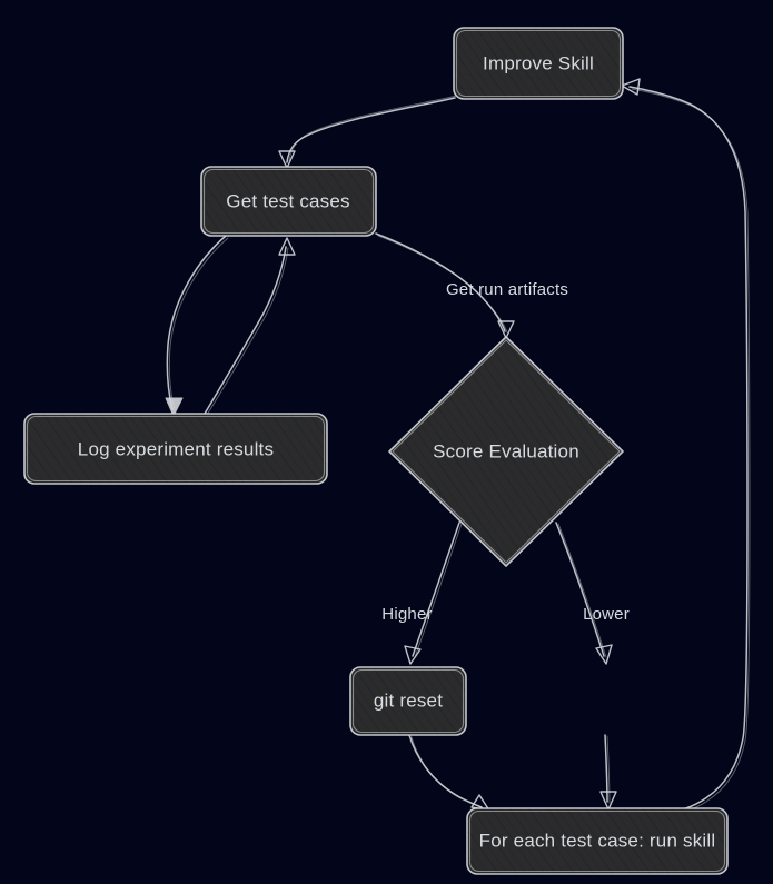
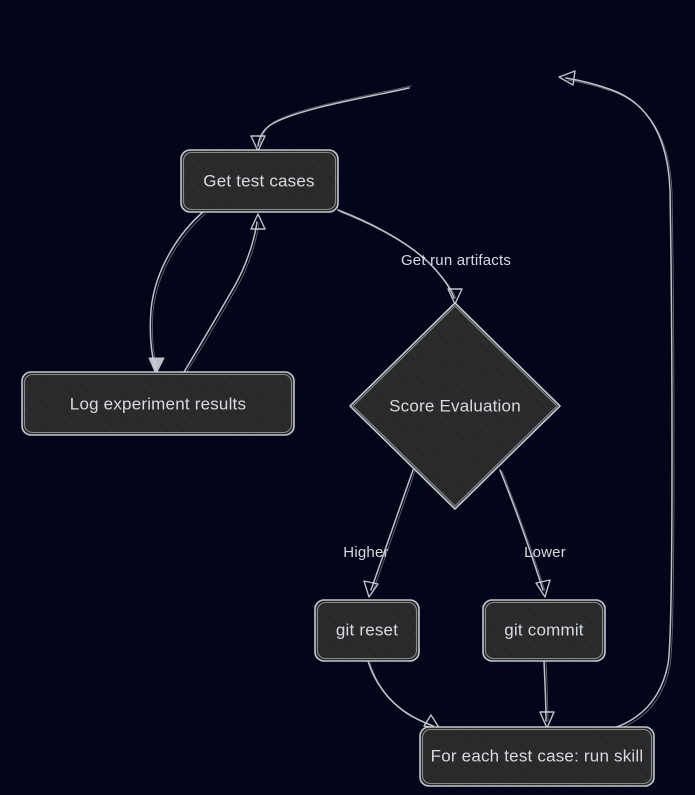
  Get run artifacts
  Higher
  Lower
- Improve Skill
  Get test cases
  Log experiment results
  Score Evaluation
  git reset
+ git commit
  For each test case: run skill
